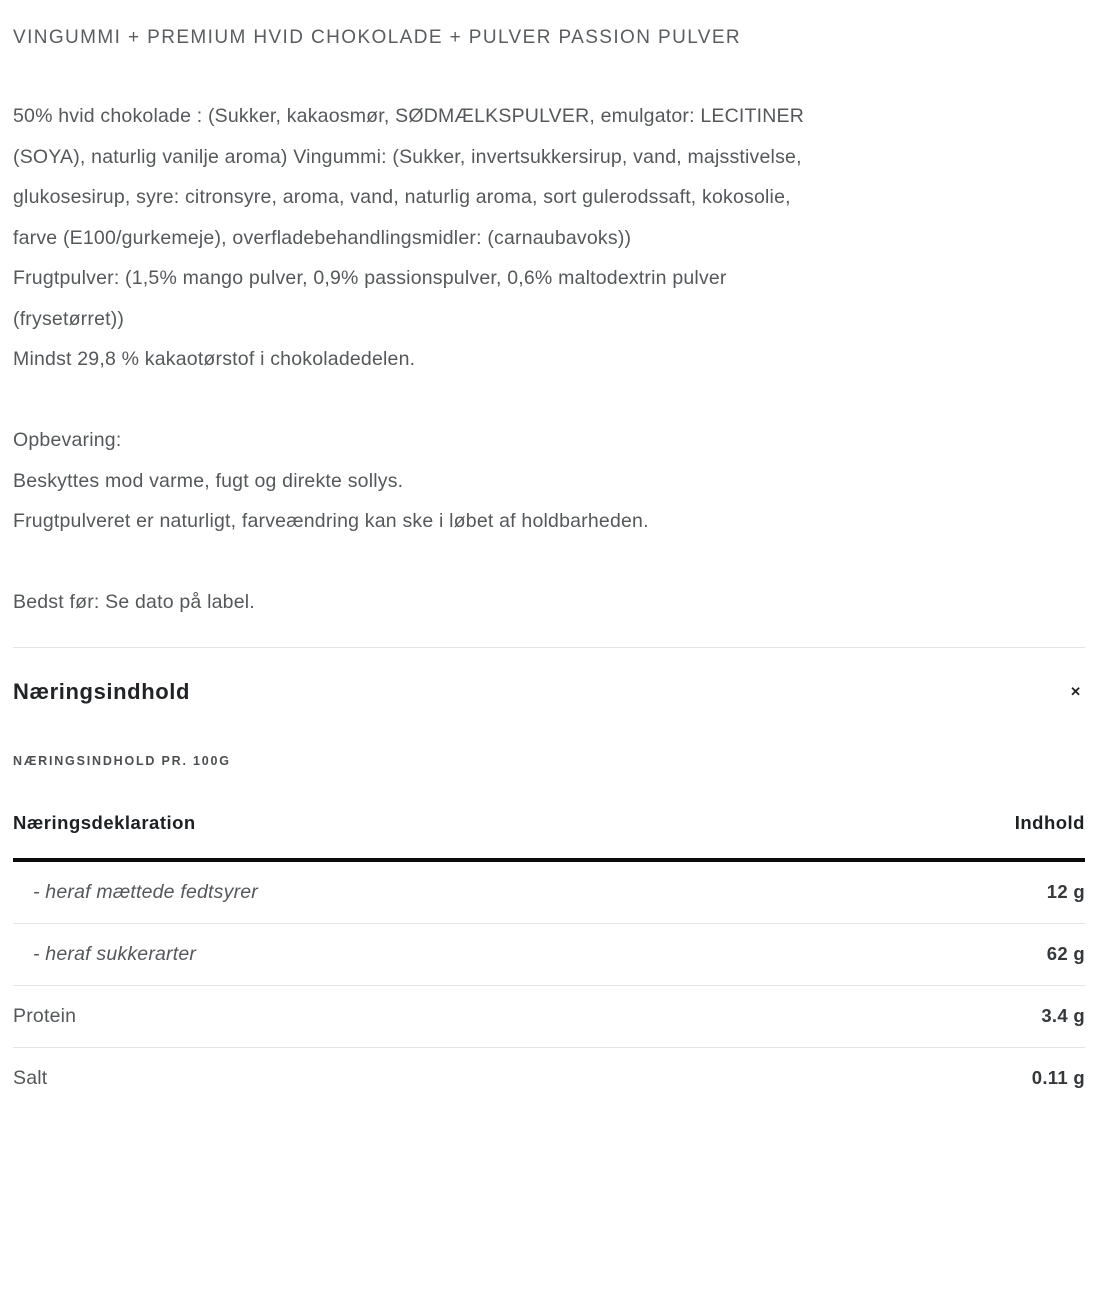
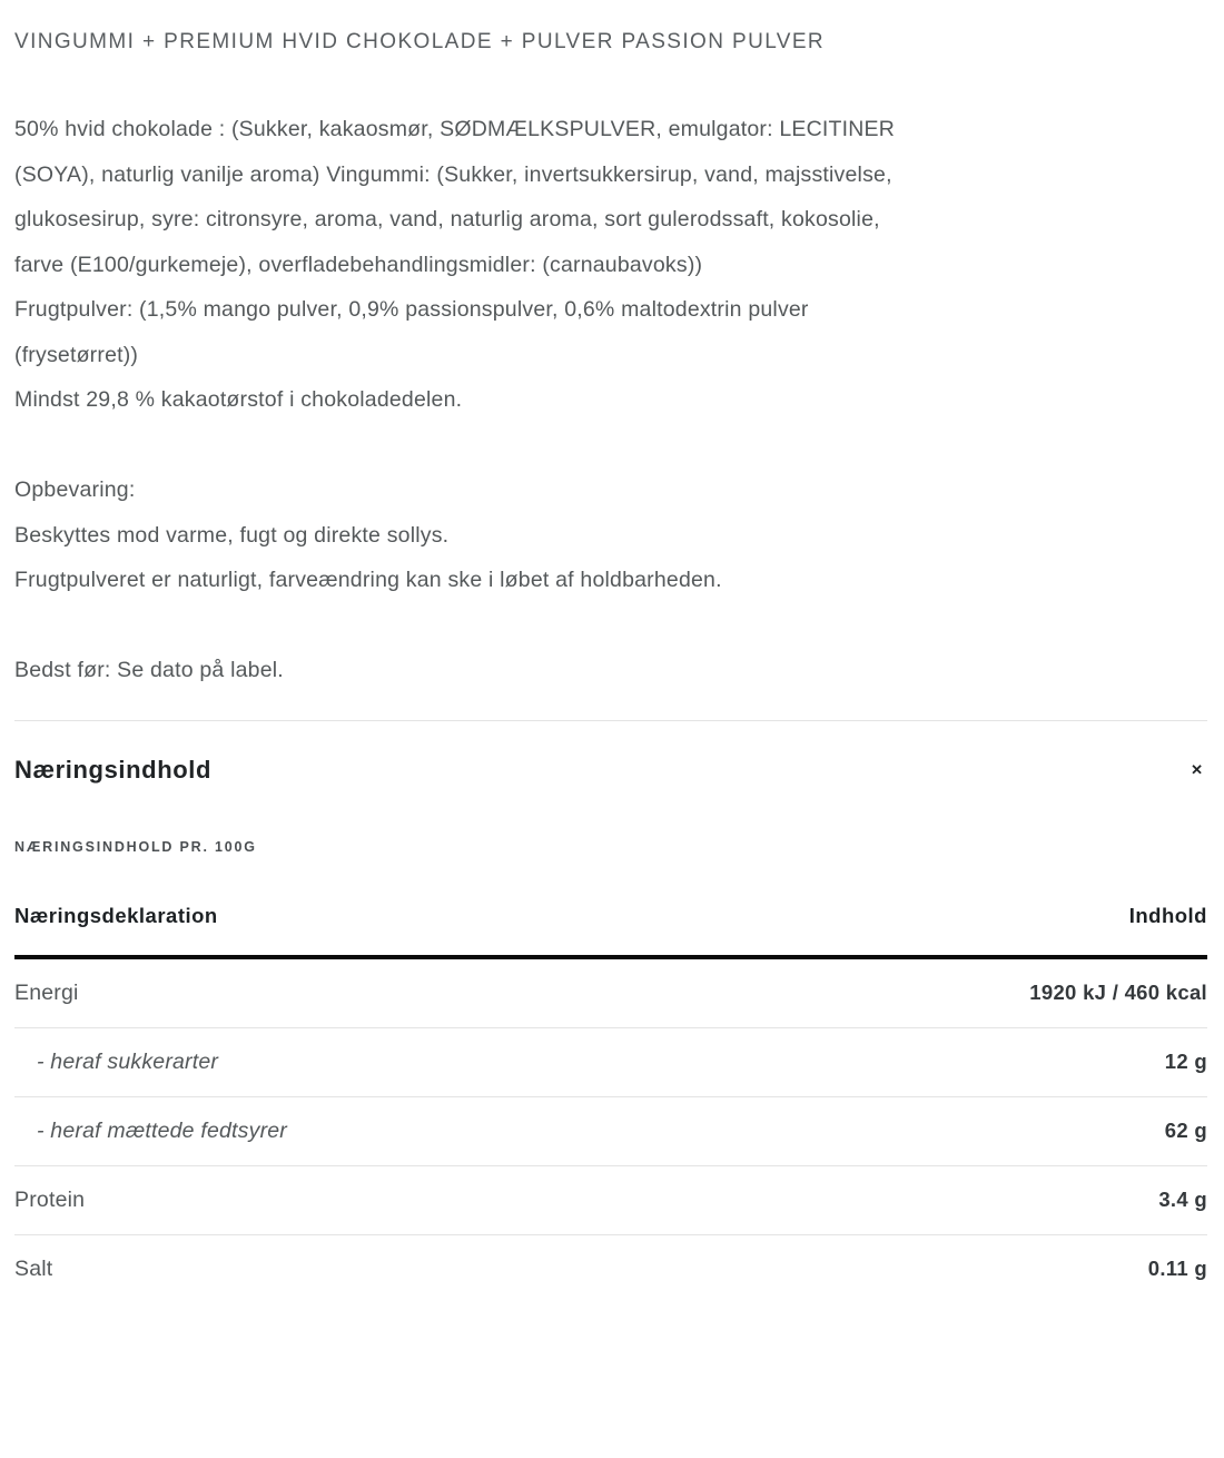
  VINGUMMI + PREMIUM HVID CHOKOLADE + PULVER PASSION PULVER
  50% hvid chokolade : (Sukker, kakaosmør, SØDMÆLKSPULVER, emulgator: LECITINER
  (SOYA), naturlig vanilje aroma) Vingummi: (Sukker, invertsukkersirup, vand, majsstivelse,
  glukosesirup, syre: citronsyre, aroma, vand, naturlig aroma, sort gulerodssaft, kokosolie,
  farve (E100/gurkemeje), overfladebehandlingsmidler: (carnaubavoks))
  Frugtpulver: (1,5% mango pulver, 0,9% passionspulver, 0,6% maltodextrin pulver
  (frysetørret))
  Mindst 29,8 % kakaotørstof i chokoladedelen.
  Opbevaring:
  Beskyttes mod varme, fugt og direkte sollys.
  Frugtpulveret er naturligt, farveændring kan ske i løbet af holdbarheden.
  Bedst før: Se dato på label.
  Næringsindhold
  ✕
  NÆRINGSINDHOLD PR. 100G
  Næringsdeklaration
  Indhold
+ Energi
+ 1920 kJ / 460 kcal
- - heraf mættede fedtsyrer
+ - heraf sukkerarter
  12 g
- - heraf sukkerarter
+ - heraf mættede fedtsyrer
  62 g
  Protein
  3.4 g
  Salt
  0.11 g
